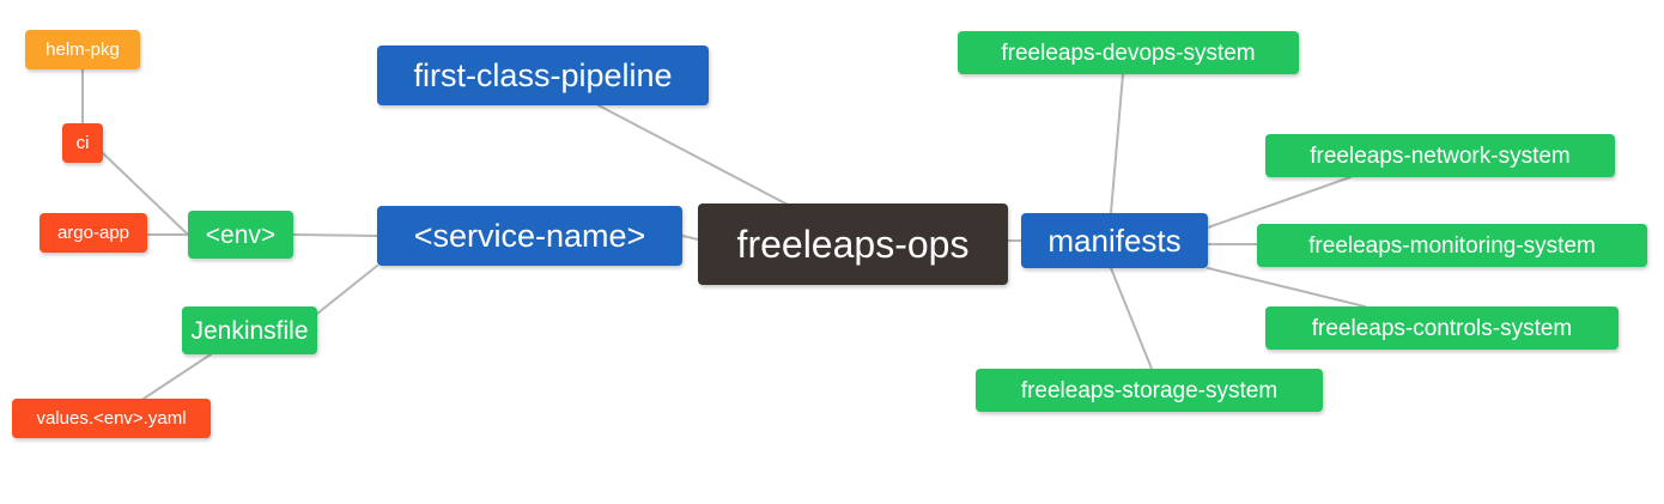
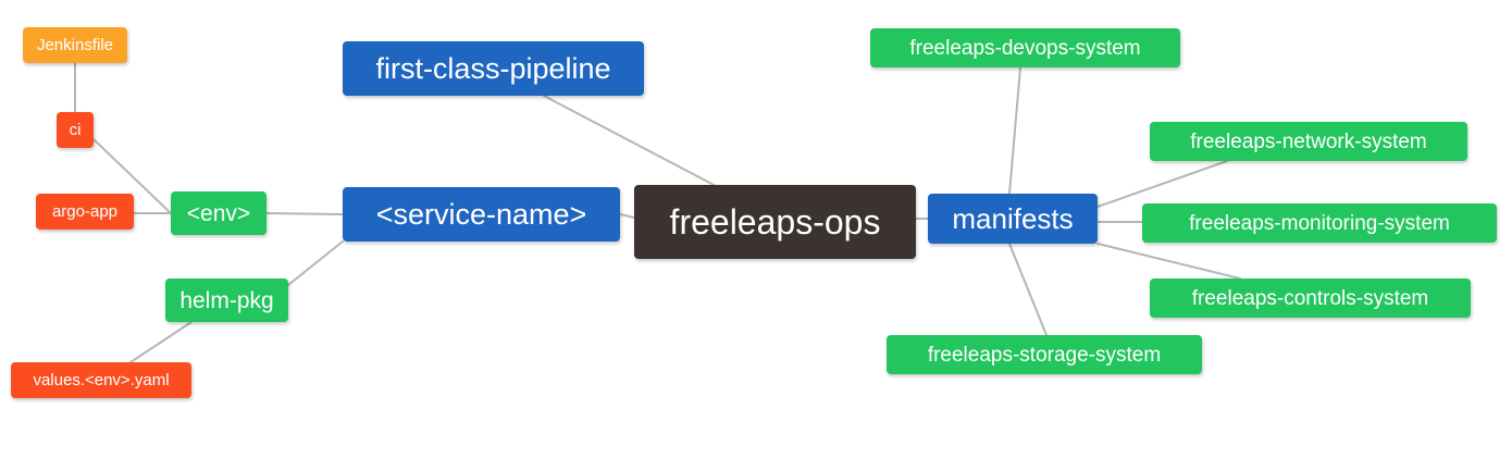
- helm-pkg
+ Jenkinsfile
  ci
  argo-app
  <env>
- Jenkinsfile
+ helm-pkg
  values.<env>.yaml
  <service-name>
  first-class-pipeline
  freeleaps-ops
  manifests
  freeleaps-devops-system
  freeleaps-network-system
  freeleaps-monitoring-system
  freeleaps-controls-system
  freeleaps-storage-system
